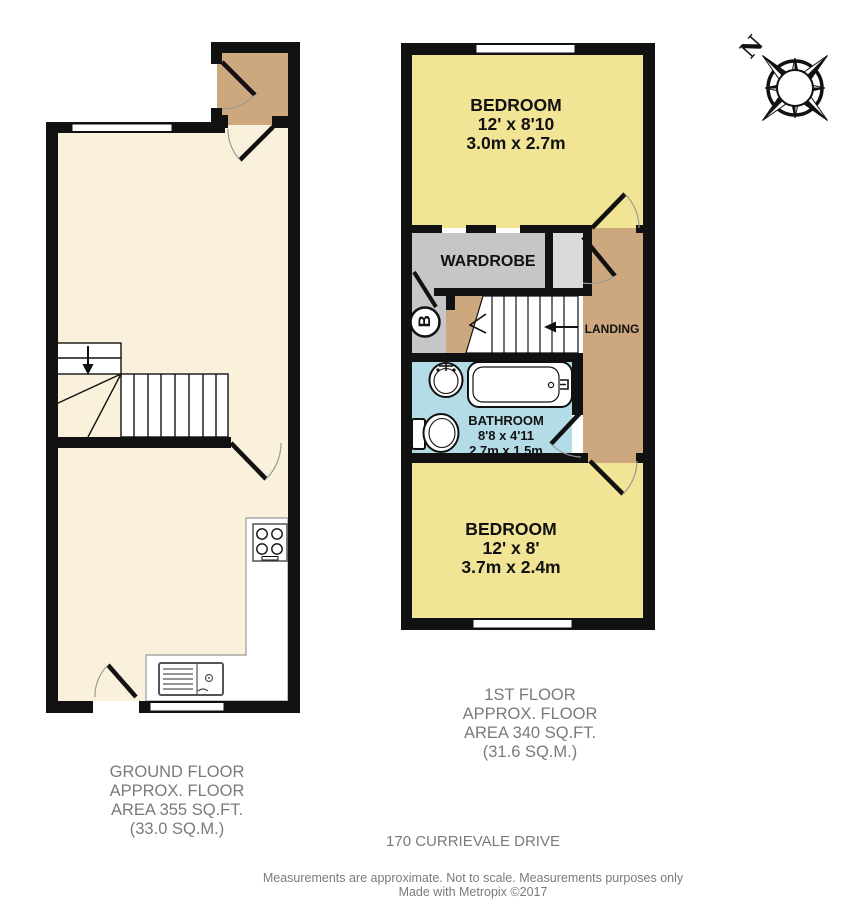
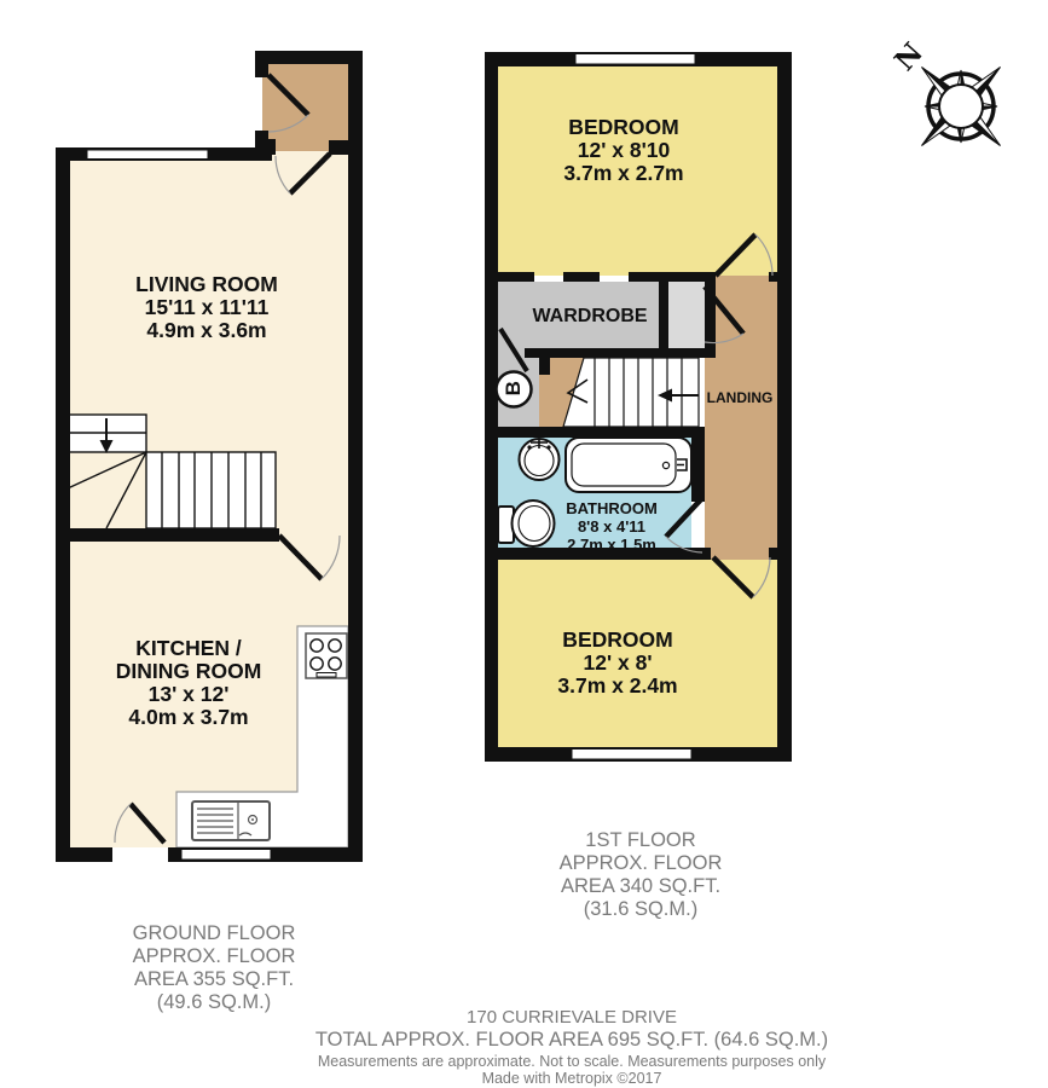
+ LIVING ROOM
+ 15'11 x 11'11
+ 4.9m x 3.6m
+ KITCHEN /
+ DINING ROOM
+ 13' x 12'
+ 4.0m x 3.7m
  BEDROOM
  12' x 8'10
- 3.0m x 2.7m
+ 3.7m x 2.7m
  BEDROOM
  12' x 8'
  3.7m x 2.4m
  BATHROOM
  8'8 x 4'11
  2.7m x 1.5m
  WARDROBE
  LANDING
  GROUND FLOOR
  APPROX. FLOOR
  AREA 355 SQ.FT.
- (33.0 SQ.M.)
+ (49.6 SQ.M.)
  1ST FLOOR
  APPROX. FLOOR
  AREA 340 SQ.FT.
  (31.6 SQ.M.)
  170 CURRIEVALE DRIVE
+ TOTAL APPROX. FLOOR AREA 695 SQ.FT. (64.6 SQ.M.)
  Measurements are approximate. Not to scale. Measurements purposes only
  Made with Metropix ©2017
